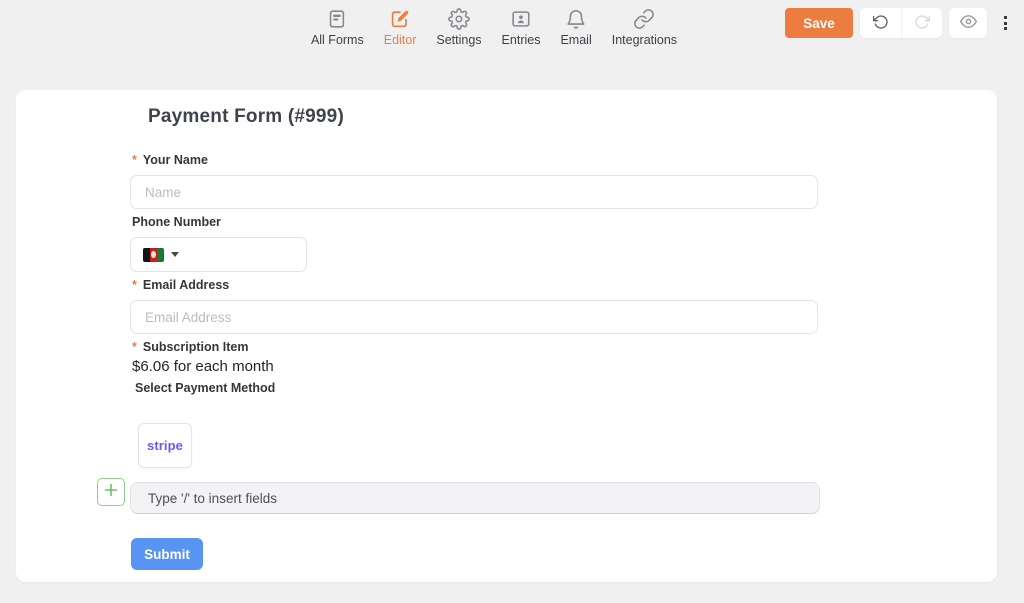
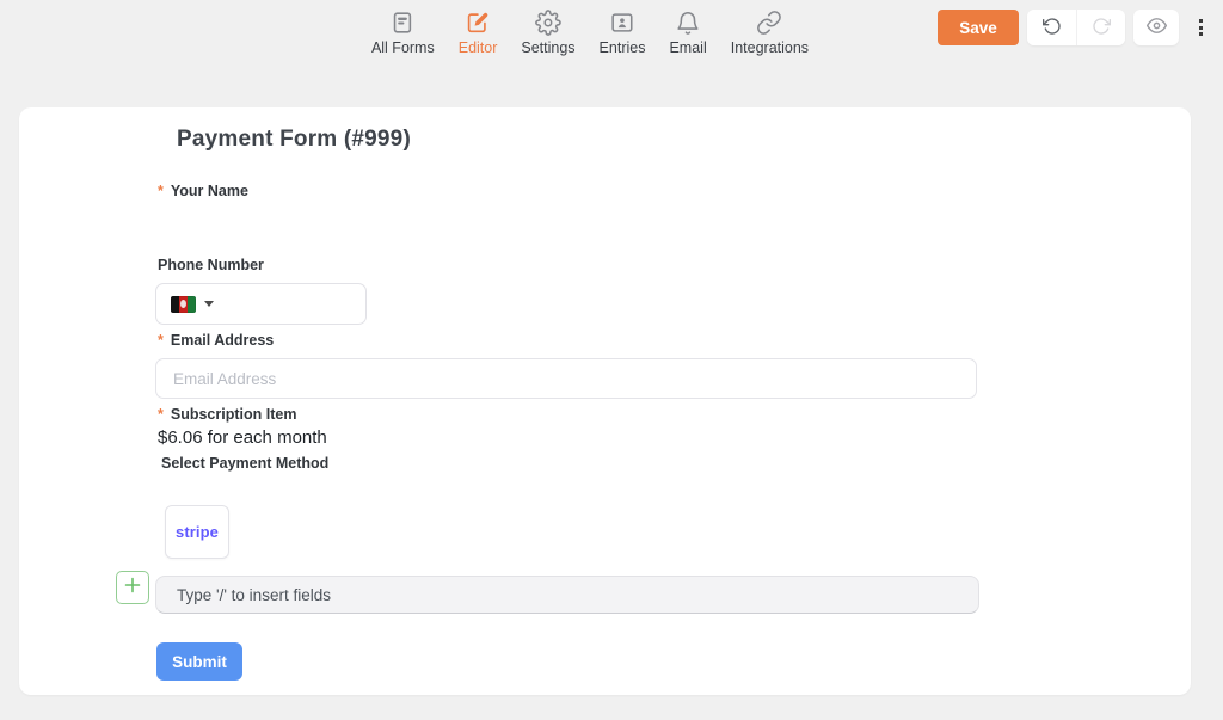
  All Forms
  Editor
  Settings
  Entries
  Email
  Integrations
  Save
  Payment Form (#999)
  *
  Your Name
- Name
  Phone Number
  *
  Email Address
  Email Address
  *
  Subscription Item
  $6.06 for each month
  Select Payment Method
  stripe
  Type '/' to insert fields
  Submit
